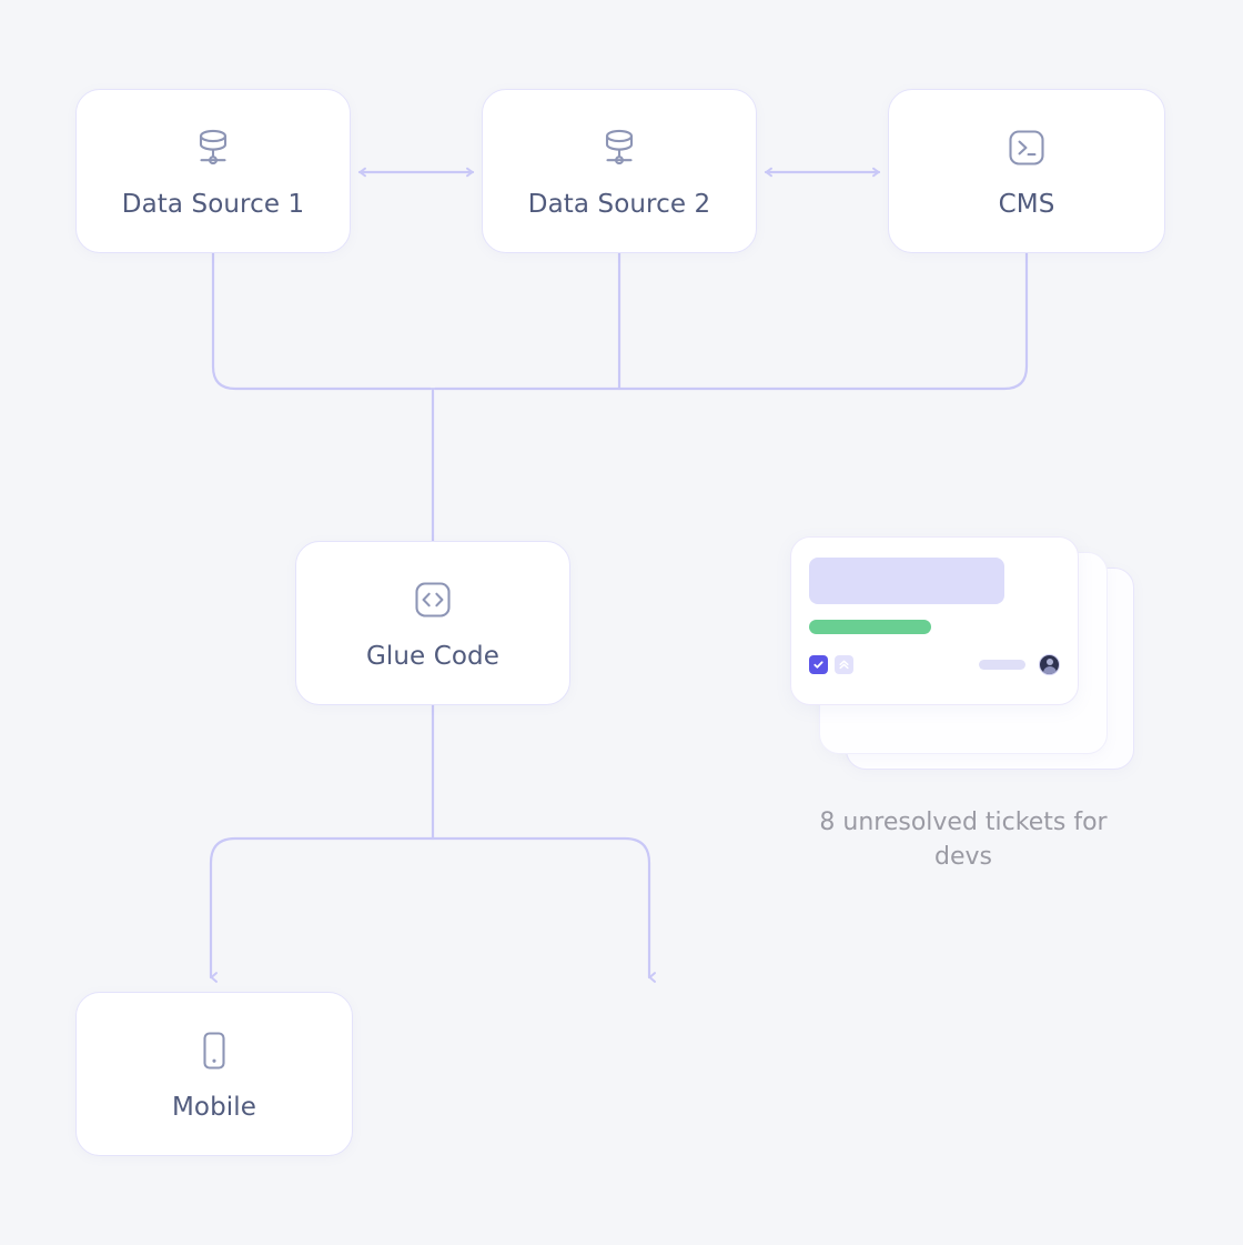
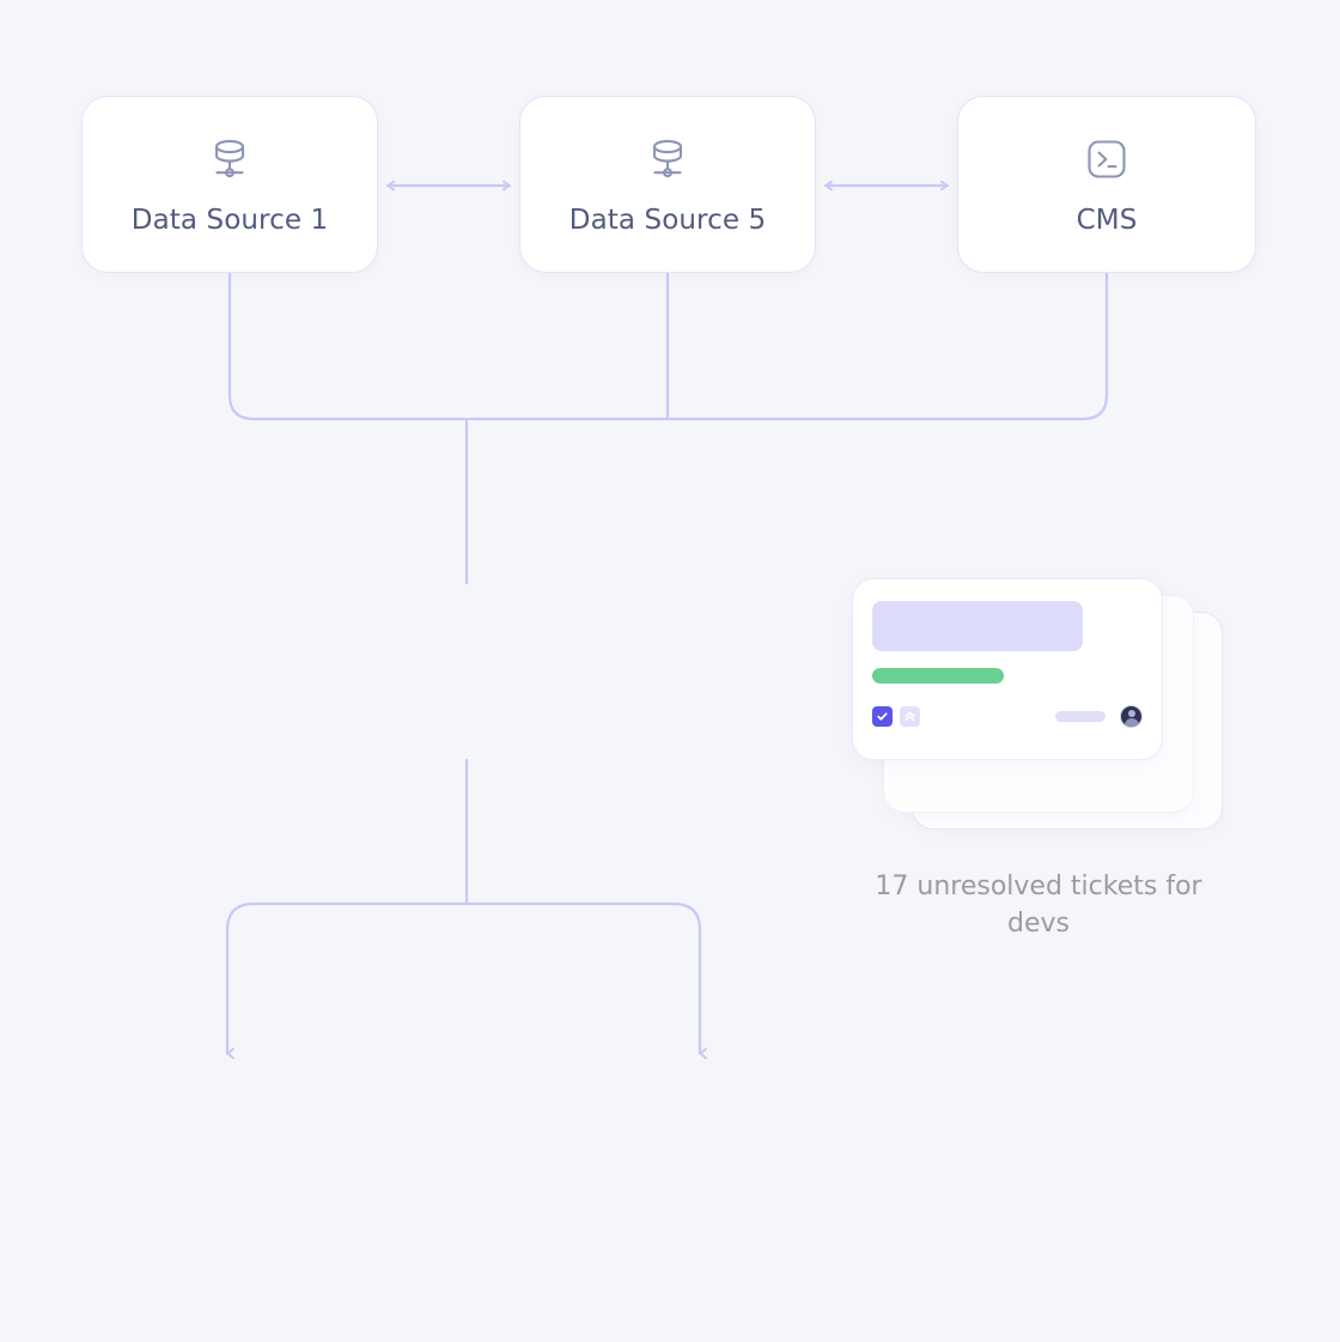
  Data Source 1
- Data Source 2
+ Data Source 5
  CMS
- Glue Code
- Mobile
- 8 unresolved tickets for devs
+ 17 unresolved tickets for devs
